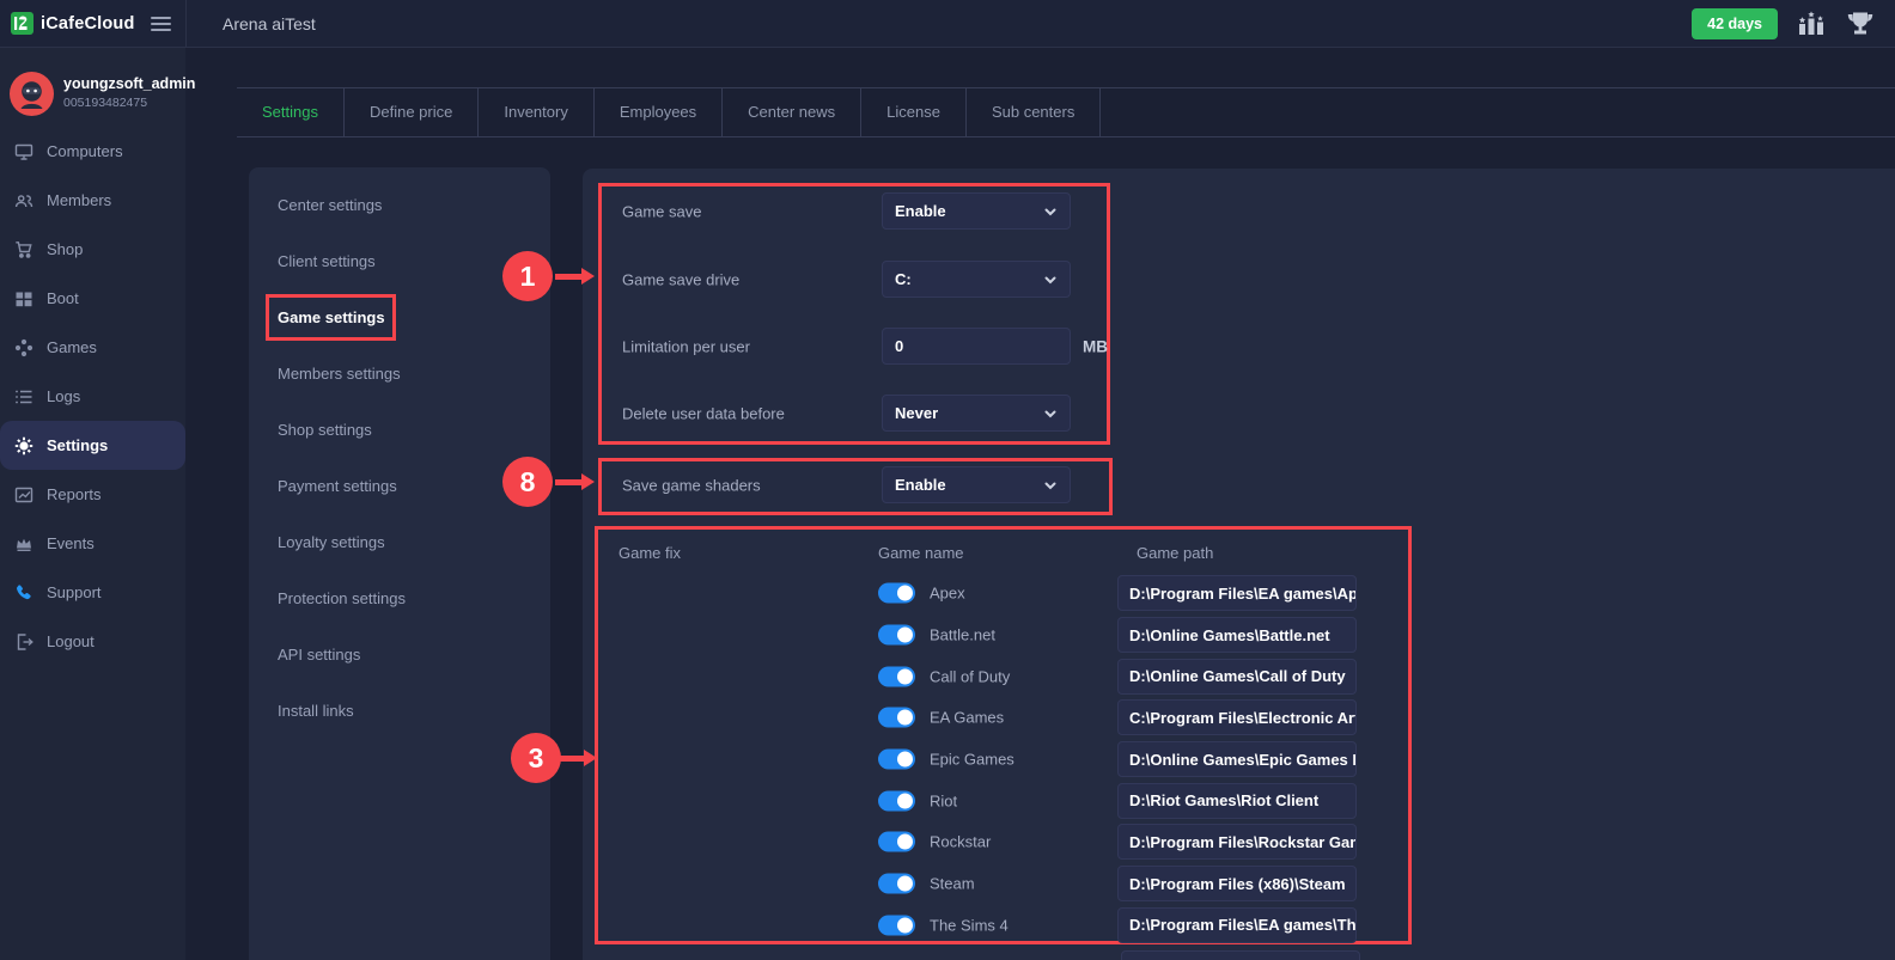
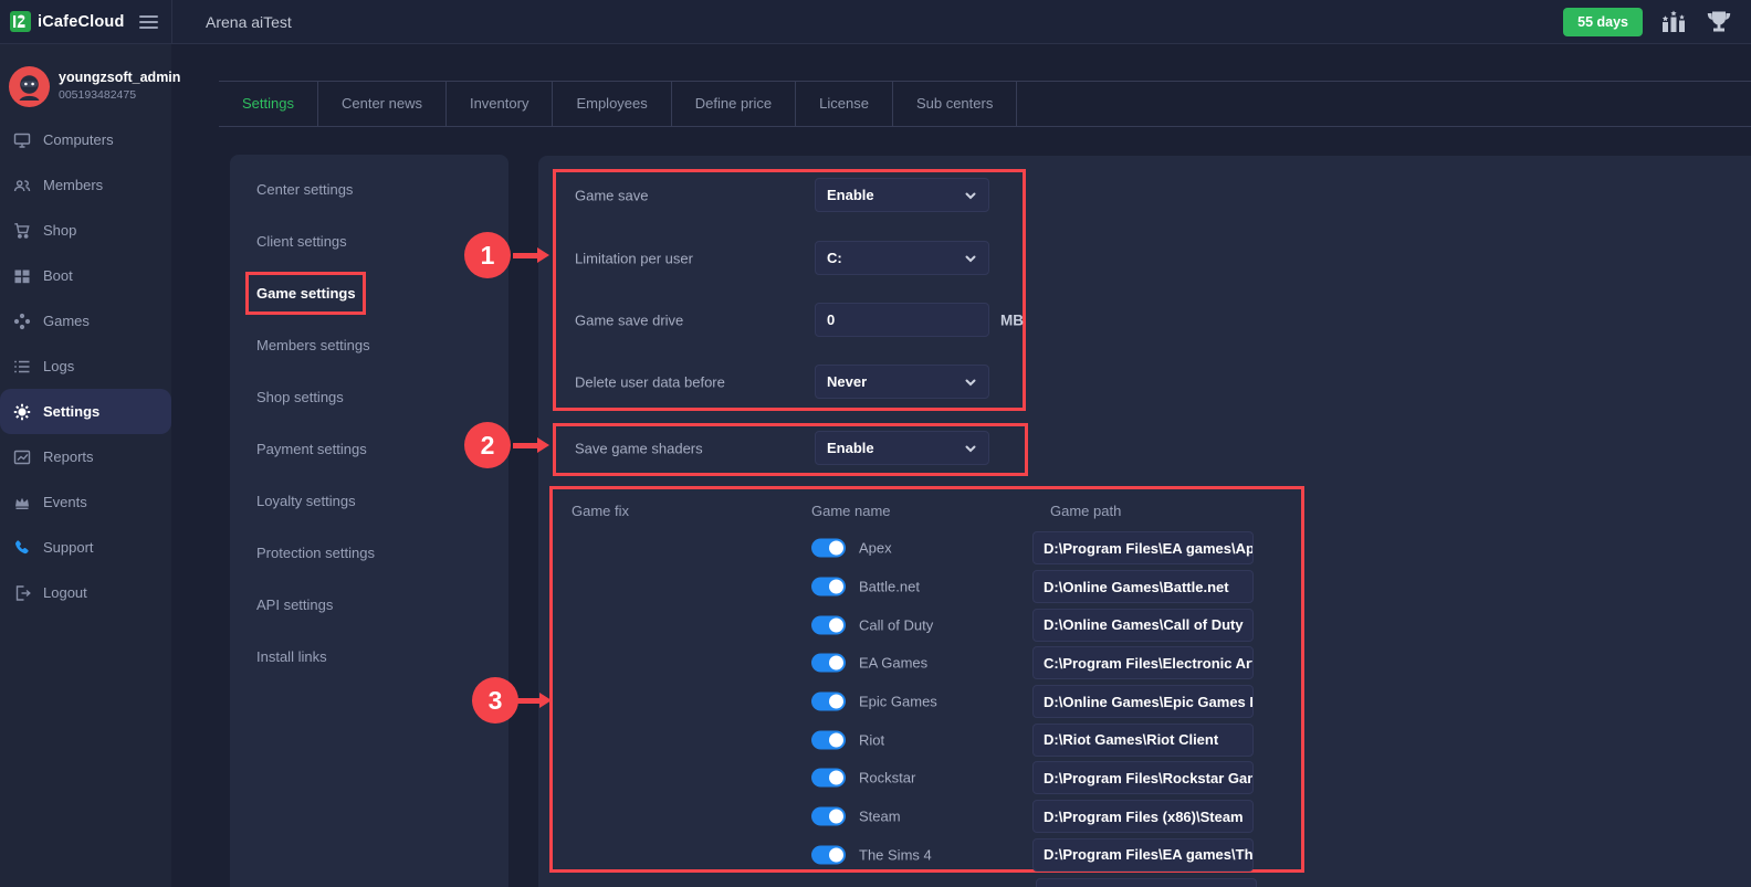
  iCafeCloud
  Arena aiTest
- 42 days
+ 55 days
  youngzsoft_admin
  005193482475
  Computers
  Members
  Shop
  Boot
  Games
  Logs
  Settings
  Reports
  Events
  Support
  Logout
  Settings
- Define price
+ Center news
  Inventory
  Employees
- Center news
+ Define price
  License
  Sub centers
  Center settings
  Client settings
  Game settings
  Members settings
  Shop settings
  Payment settings
  Loyalty settings
  Protection settings
  API settings
  Install links
  Game save
  Enable
- Game save drive
+ Limitation per user
  C:
- Limitation per user
+ Game save drive
  0
  MB
  Delete user data before
  Never
  Save game shaders
  Enable
  Game fix
  Game name
  Game path
  Apex
  D:\Program Files\EA games\Ap
  Battle.net
  D:\Online Games\Battle.net
  Call of Duty
  D:\Online Games\Call of Duty
  EA Games
  C:\Program Files\Electronic Ar
  Epic Games
  D:\Online Games\Epic Games
  Riot
  D:\Riot Games\Riot Client
  Rockstar
  D:\Program Files\Rockstar Ga
  Steam
  D:\Program Files (x86)\Steam
  The Sims 4
  D:\Program Files\EA games\Th
  1
- 8
+ 2
  3
